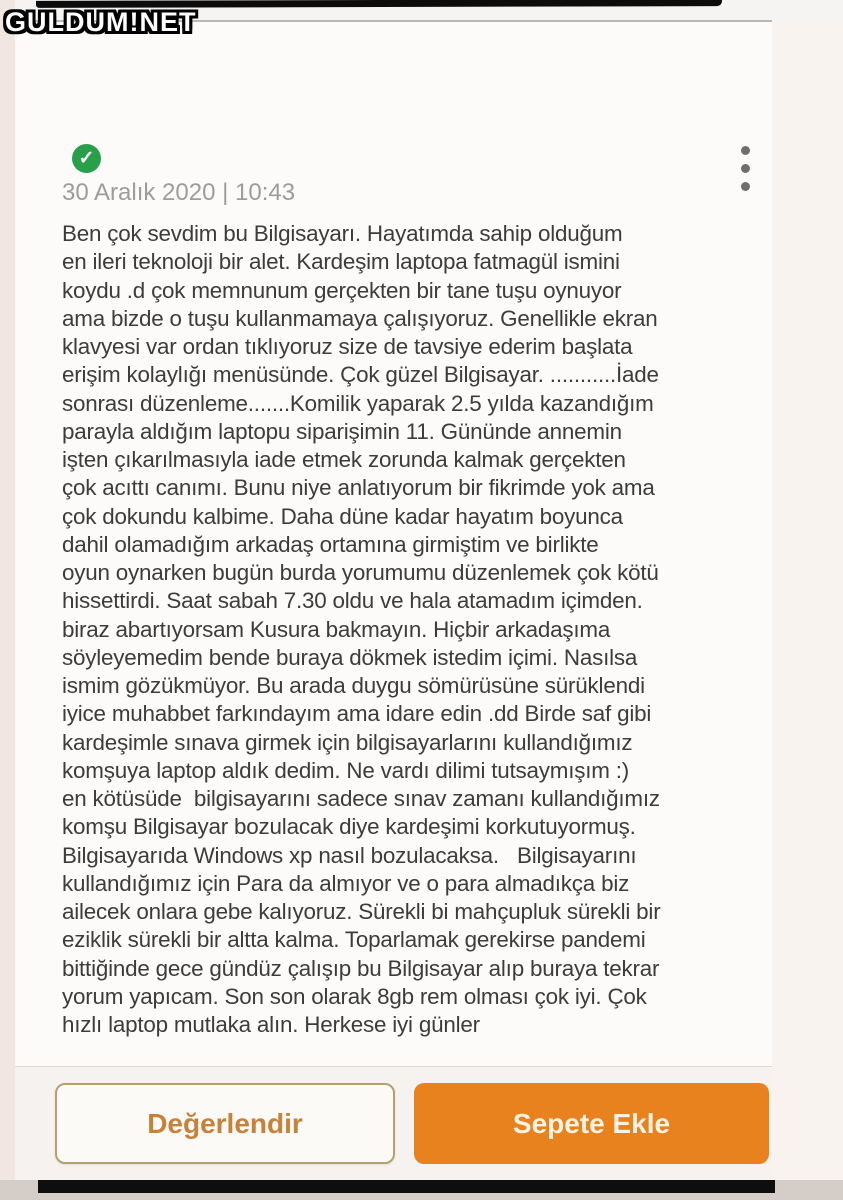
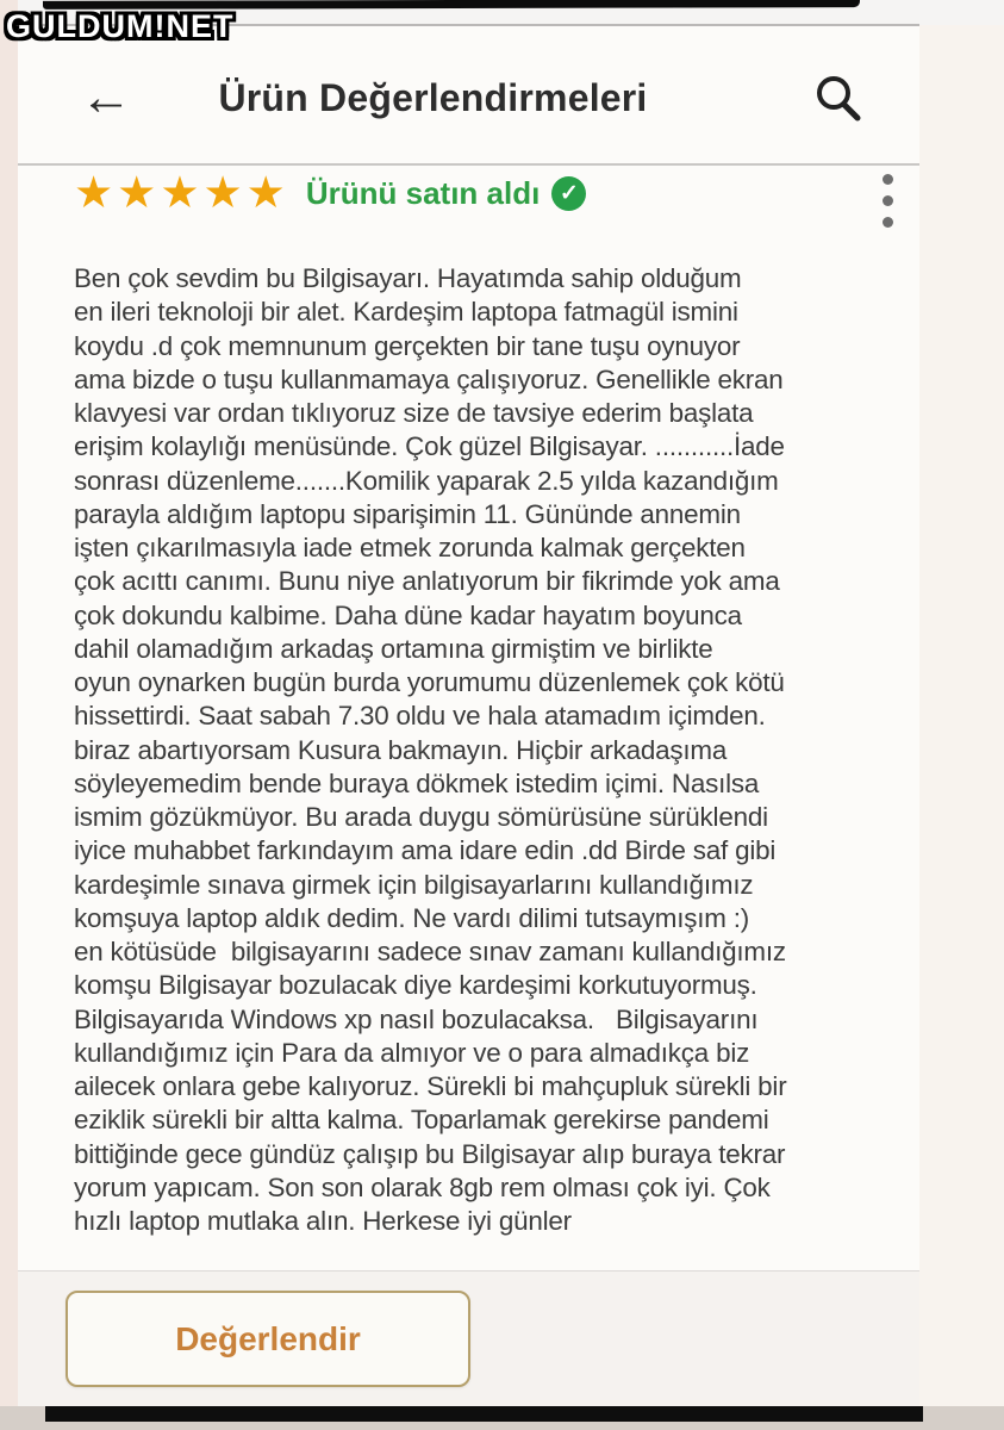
  GULDUM!NET
+ ←
+ Ürün Değerlendirmeleri
+ ★★★★★
+ Ürünü satın aldı
  ✓
- 30 Aralık 2020 | 10:43
  Ben çok sevdim bu Bilgisayarı. Hayatımda sahip olduğum
  en ileri teknoloji bir alet. Kardeşim laptopa fatmagül ismini
  koydu .d çok memnunum gerçekten bir tane tuşu oynuyor
  ama bizde o tuşu kullanmamaya çalışıyoruz. Genellikle ekran
  klavyesi var ordan tıklıyoruz size de tavsiye ederim başlata
  erişim kolaylığı menüsünde. Çok güzel Bilgisayar. ...........İade
  sonrası düzenleme.......Komilik yaparak 2.5 yılda kazandığım
  parayla aldığım laptopu siparişimin 11. Gününde annemin
  işten çıkarılmasıyla iade etmek zorunda kalmak gerçekten
  çok acıttı canımı. Bunu niye anlatıyorum bir fikrimde yok ama
  çok dokundu kalbime. Daha düne kadar hayatım boyunca
  dahil olamadığım arkadaş ortamına girmiştim ve birlikte
  oyun oynarken bugün burda yorumumu düzenlemek çok kötü
  hissettirdi. Saat sabah 7.30 oldu ve hala atamadım içimden.
  biraz abartıyorsam Kusura bakmayın. Hiçbir arkadaşıma
  söyleyemedim bende buraya dökmek istedim içimi. Nasılsa
  ismim gözükmüyor. Bu arada duygu sömürüsüne sürüklendi
  iyice muhabbet farkındayım ama idare edin .dd Birde saf gibi
  kardeşimle sınava girmek için bilgisayarlarını kullandığımız
  komşuya laptop aldık dedim. Ne vardı dilimi tutsaymışım :)
  en kötüsüde bilgisayarını sadece sınav zamanı kullandığımız
  komşu Bilgisayar bozulacak diye kardeşimi korkutuyormuş.
  Bilgisayarıda Windows xp nasıl bozulacaksa. Bilgisayarını
  kullandığımız için Para da almıyor ve o para almadıkça biz
  ailecek onlara gebe kalıyoruz. Sürekli bi mahçupluk sürekli bir
  eziklik sürekli bir altta kalma. Toparlamak gerekirse pandemi
  bittiğinde gece gündüz çalışıp bu Bilgisayar alıp buraya tekrar
  yorum yapıcam. Son son olarak 8gb rem olması çok iyi. Çok
  hızlı laptop mutlaka alın. Herkese iyi günler
  Değerlendir
- Sepete Ekle
